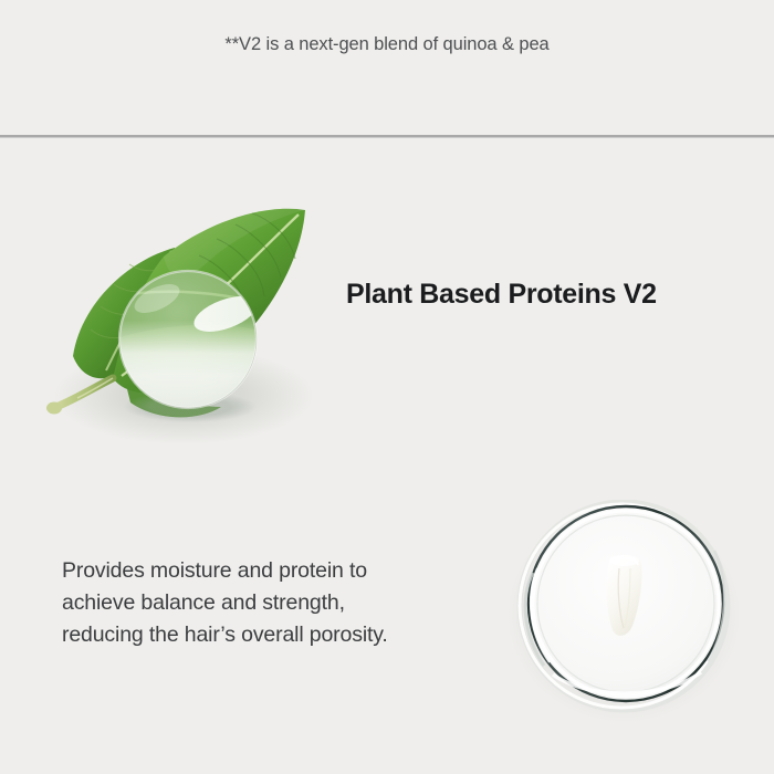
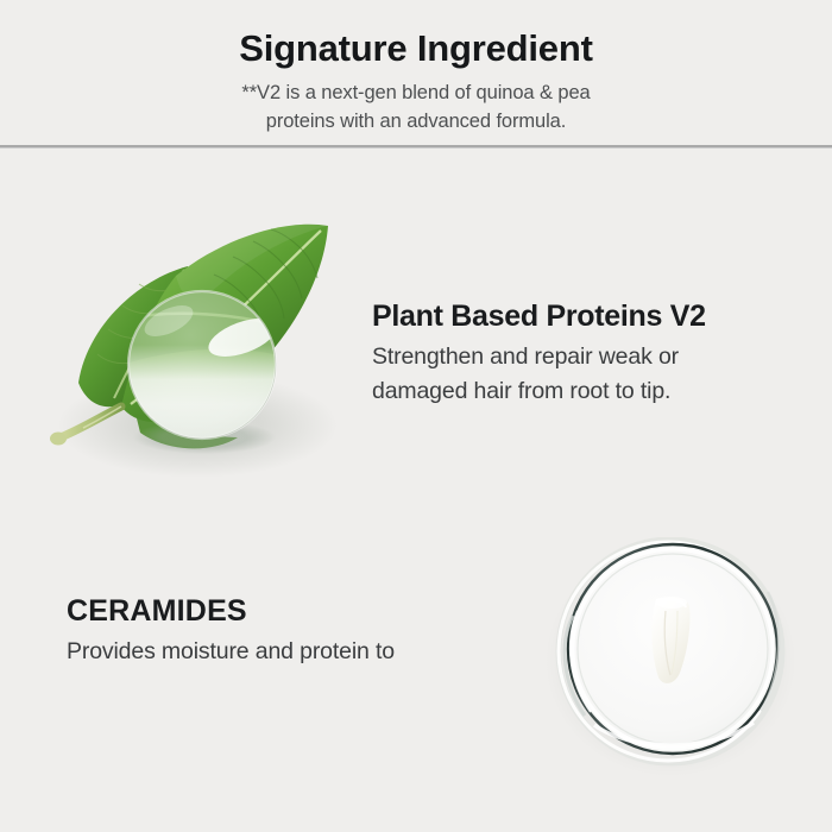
+ Signature Ingredient
  **V2 is a next-gen blend of quinoa & pea
+ proteins with an advanced formula.
  Plant Based Proteins V2
+ Strengthen and repair weak or
+ damaged hair from root to tip.
+ CERAMIDES
  Provides moisture and protein to
- achieve balance and strength,
- reducing the hair’s overall porosity.
